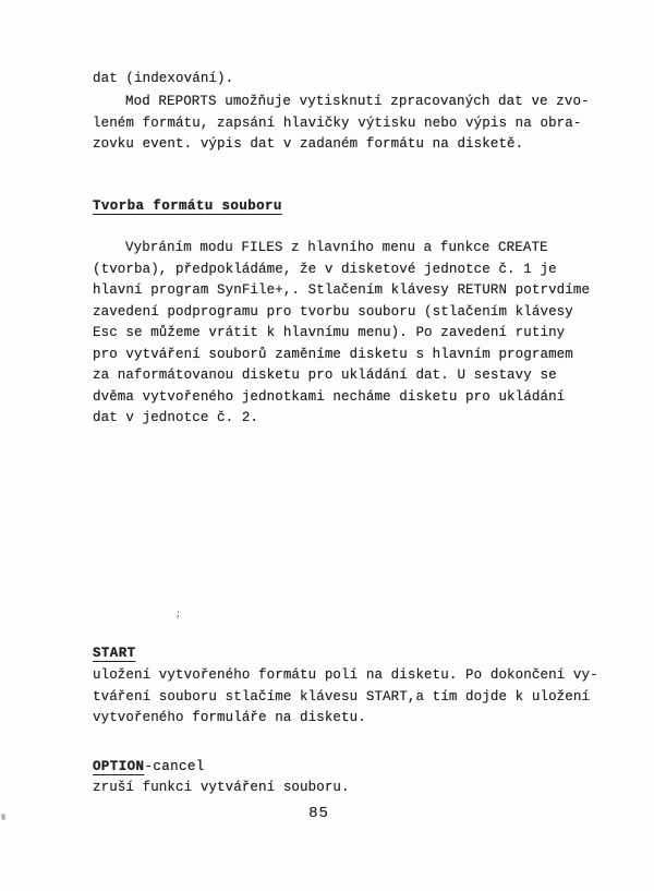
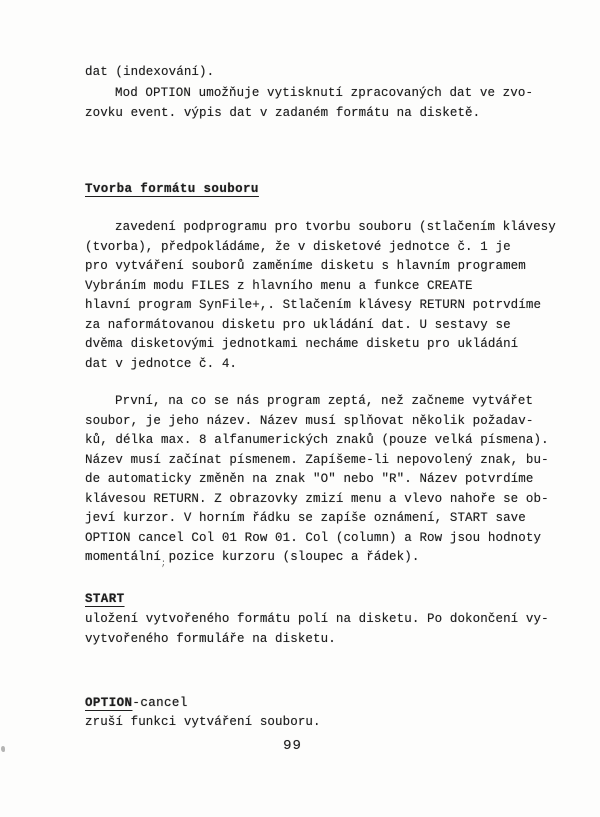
  dat (indexování).
- Mod REPORTS umožňuje vytisknutí zpracovaných dat ve zvo-
+ Mod OPTION umožňuje vytisknutí zpracovaných dat ve zvo-
- leném formátu, zapsání hlavičky výtisku nebo výpis na obra-
  zovku event. výpis dat v zadaném formátu na disketě.
  Tvorba formátu souboru
- Vybráním modu FILES z hlavního menu a funkce CREATE
+ zavedení podprogramu pro tvorbu souboru (stlačením klávesy
  (tvorba), předpokládáme, že v disketové jednotce č. 1 je
- hlavní program SynFile+,. Stlačením klávesy RETURN potrvdíme
+ pro vytváření souborů zaměníme disketu s hlavním programem
- zavedení podprogramu pro tvorbu souboru (stlačením klávesy
+ Vybráním modu FILES z hlavního menu a funkce CREATE
- Esc se můžeme vrátit k hlavnímu menu). Po zavedení rutiny
- pro vytváření souborů zaměníme disketu s hlavním programem
+ hlavní program SynFile+,. Stlačením klávesy RETURN potrvdíme
  za naformátovanou disketu pro ukládání dat. U sestavy se
- dvěma vytvořeného jednotkami necháme disketu pro ukládání
+ dvěma disketovými jednotkami necháme disketu pro ukládání
- dat v jednotce č. 2.
+ dat v jednotce č. 4.
+ První, na co se nás program zeptá, než začneme vytvářet
+ soubor, je jeho název. Název musí splňovat několik požadav-
+ ků, délka max. 8 alfanumerických znaků (pouze velká písmena).
+ Název musí začínat písmenem. Zapíšeme-li nepovolený znak, bu-
+ de automaticky změněn na znak "O" nebo "R". Název potvrdíme
+ klávesou RETURN. Z obrazovky zmizí menu a vlevo nahoře se ob-
+ jeví kurzor. V horním řádku se zapíše oznámení, START save
+ OPTION cancel Col 01 Row 01. Col (column) a Row jsou hodnoty
+ momentální pozice kurzoru (sloupec a řádek).
  ;
  START
  uložení vytvořeného formátu polí na disketu. Po dokončení vy-
- tváření souboru stlačíme klávesu START,a tím dojde k uložení
  vytvořeného formuláře na disketu.
  OPTION-cancel
  zruší funkci vytváření souboru.
- 85
+ 99
